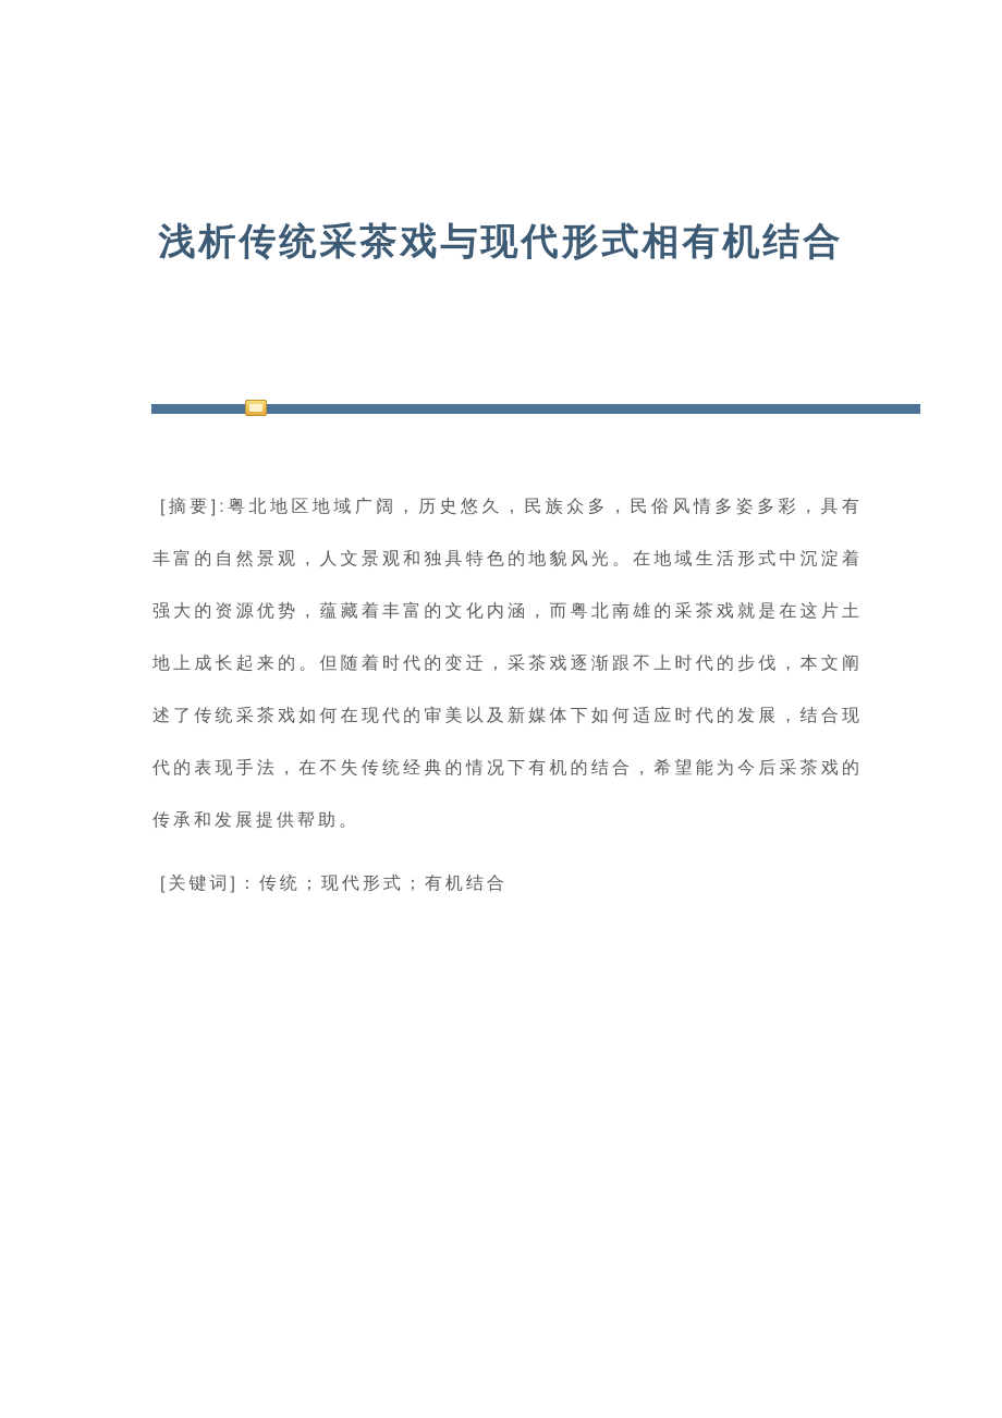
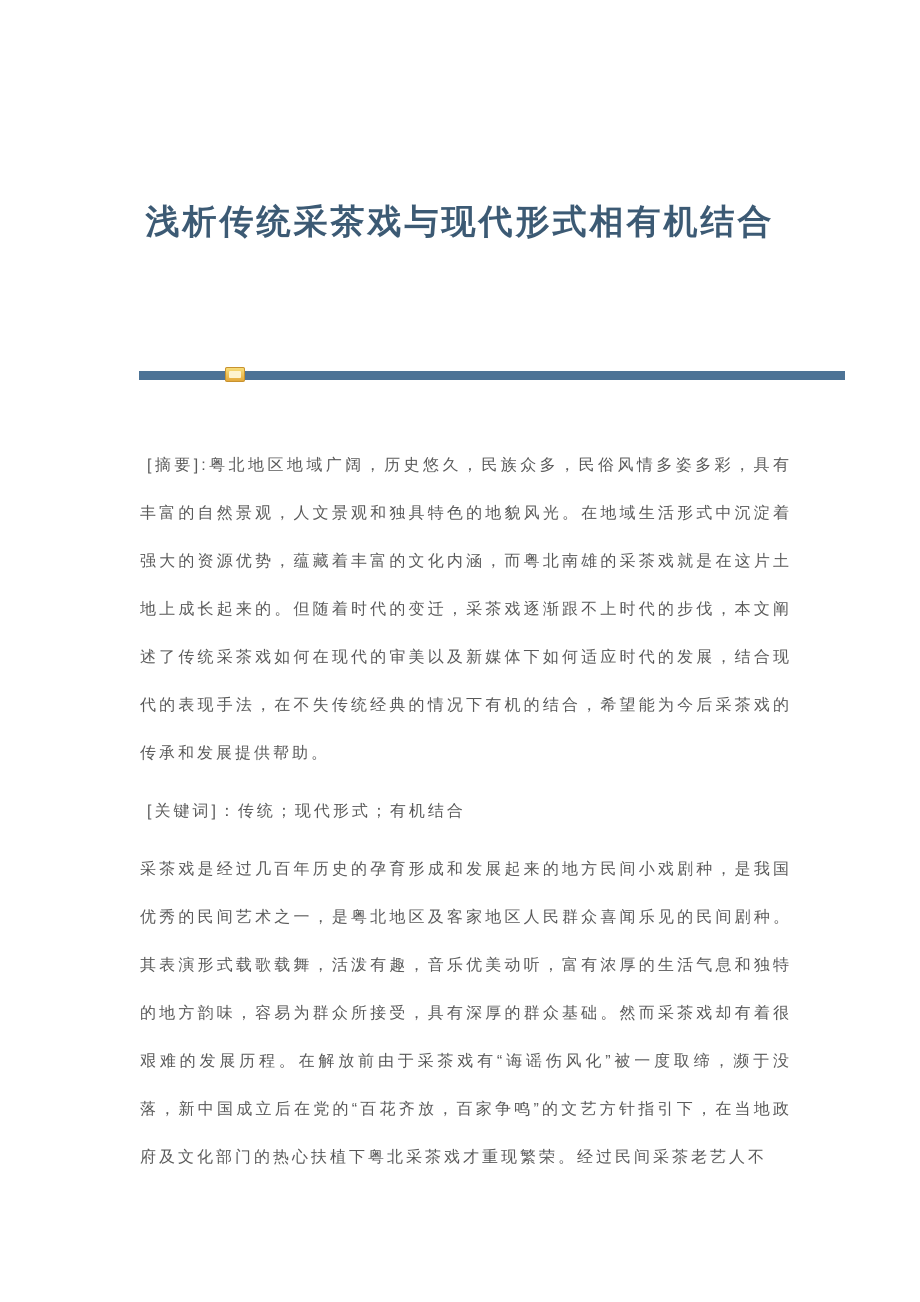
  浅析传统采茶戏与现代形式相有机结合
  [摘要]:粤北地区地域广阔，历史悠久，民族众多，民俗风情多姿多彩，具有丰富的自然景观，人文景观和独具特色的地貌风光。在地域生活形式中沉淀着强大的资源优势，蕴藏着丰富的文化内涵，而粤北南雄的采茶戏就是在这片土地上成长起来的。但随着时代的变迁，采茶戏逐渐跟不上时代的步伐，本文阐述了传统采茶戏如何在现代的审美以及新媒体下如何适应时代的发展，结合现代的表现手法，在不失传统经典的情况下有机的结合，希望能为今后采茶戏的传承和发展提供帮助。
  [关键词]：传统；现代形式；有机结合
+ 采茶戏是经过几百年历史的孕育形成和发展起来的地方民间小戏剧种，是我国优秀的民间艺术之一，是粤北地区及客家地区人民群众喜闻乐见的民间剧种。其表演形式载歌载舞，活泼有趣，音乐优美动听，富有浓厚的生活气息和独特的地方韵味，容易为群众所接受，具有深厚的群众基础。然而采茶戏却有着很艰难的发展历程。在解放前由于采茶戏有“诲谣伤风化”被一度取缔，濒于没落，新中国成立后在党的“百花齐放，百家争鸣”的文艺方针指引下，在当地政府及文化部门的热心扶植下粤北采茶戏才重现繁荣。经过民间采茶老艺人不
